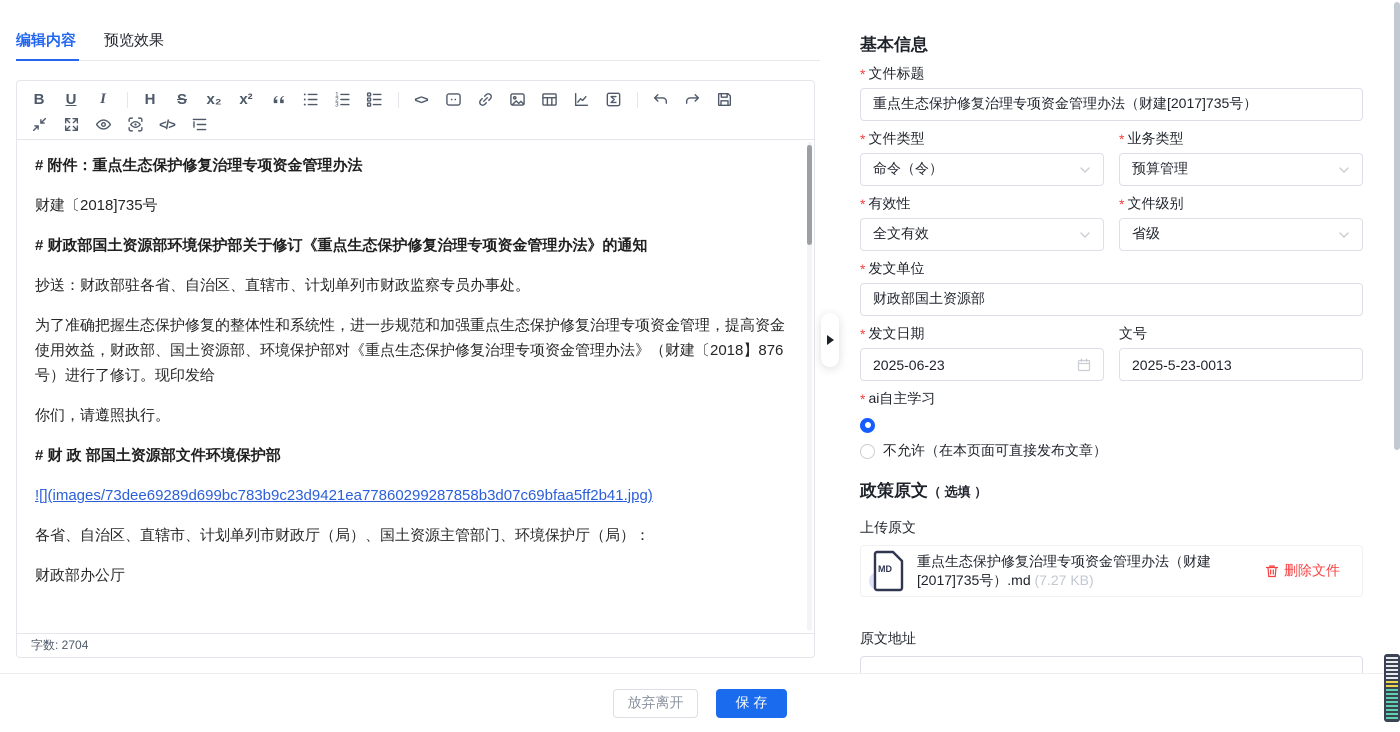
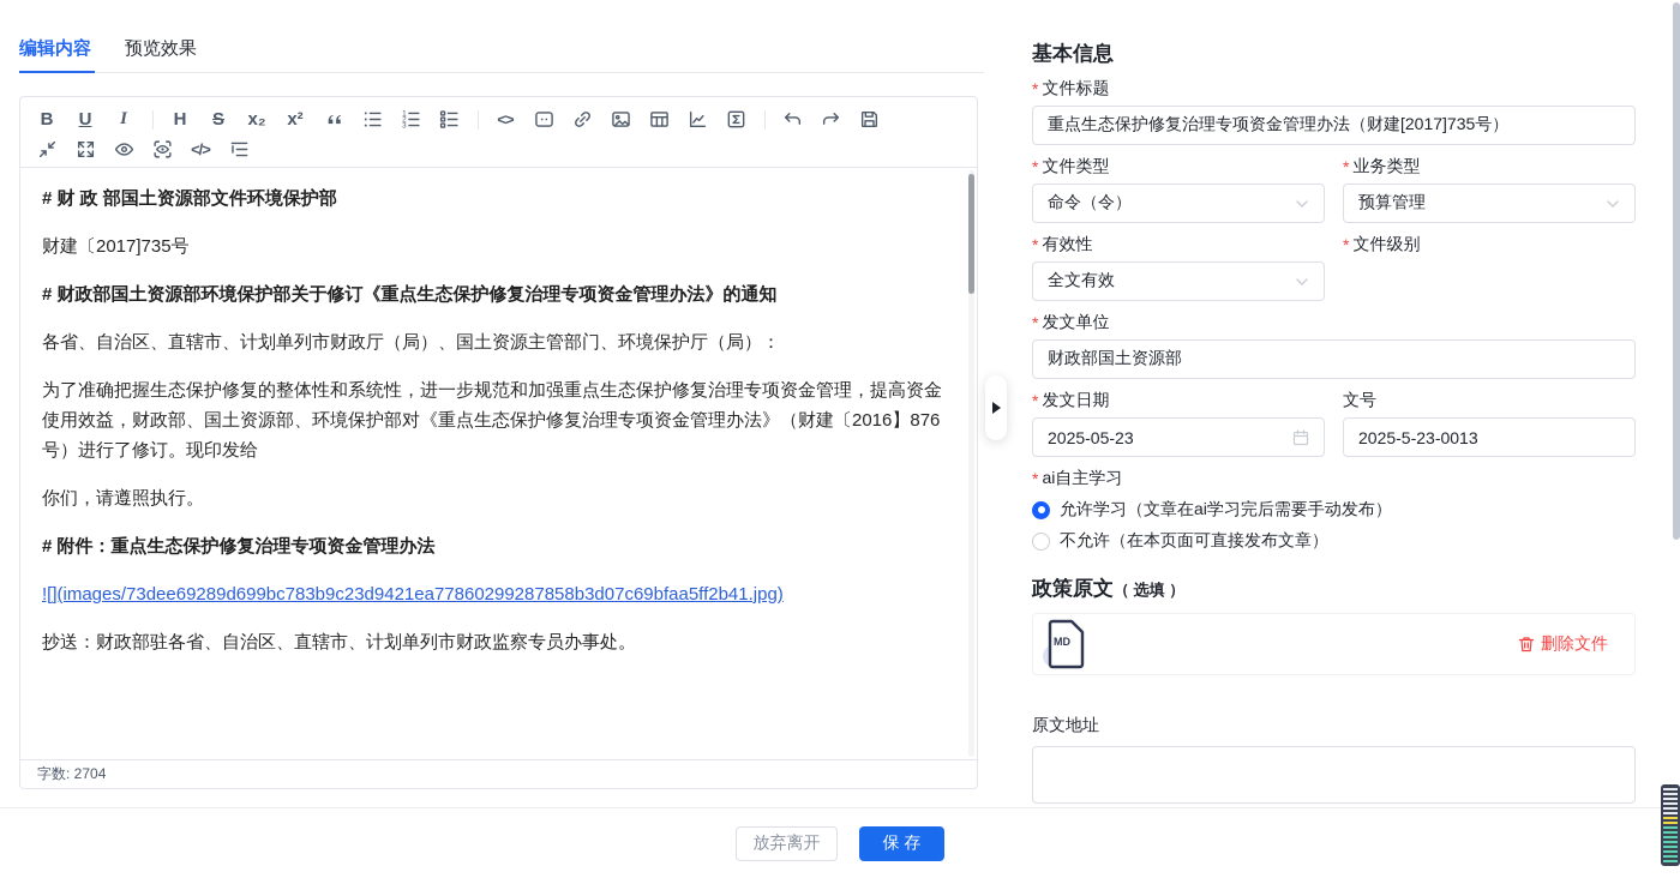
  编辑内容
  预览效果
  B
  U
  I
  H
  S
  x₂
  x²
  <>
  </>
- # 附件：重点生态保护修复治理专项资金管理办法
+ # 财 政 部国土资源部文件环境保护部
- 财建〔2018]735号
+ 财建〔2017]735号
  # 财政部国土资源部环境保护部关于修订《重点生态保护修复治理专项资金管理办法》的通知
- 抄送：财政部驻各省、自治区、直辖市、计划单列市财政监察专员办事处。
+ 各省、自治区、直辖市、计划单列市财政厅（局）、国土资源主管部门、环境保护厅（局）：
- 为了准确把握生态保护修复的整体性和系统性，进一步规范和加强重点生态保护修复治理专项资金管理，提高资金使用效益，财政部、国土资源部、环境保护部对《重点生态保护修复治理专项资金管理办法》（财建〔2018】876号）进行了修订。现印发给
+ 为了准确把握生态保护修复的整体性和系统性，进一步规范和加强重点生态保护修复治理专项资金管理，提高资金使用效益，财政部、国土资源部、环境保护部对《重点生态保护修复治理专项资金管理办法》（财建〔2016】876号）进行了修订。现印发给
  你们，请遵照执行。
- # 财 政 部国土资源部文件环境保护部
+ # 附件：重点生态保护修复治理专项资金管理办法
  ![](images/73dee69289d699bc783b9c23d9421ea77860299287858b3d07c69bfaa5ff2b41.jpg)
- 各省、自治区、直辖市、计划单列市财政厅（局）、国土资源主管部门、环境保护厅（局）：
+ 抄送：财政部驻各省、自治区、直辖市、计划单列市财政监察专员办事处。
- 财政部办公厅
  字数: 2704
  基本信息
  *
  文件标题
  重点生态保护修复治理专项资金管理办法（财建[2017]735号）
  *
  文件类型
  命令（令）
  *
  业务类型
  预算管理
  *
  有效性
  全文有效
  *
  文件级别
- 省级
  *
  发文单位
  财政部国土资源部
  *
  发文日期
- 2025-06-23
+ 2025-05-23
  文号
  2025-5-23-0013
  *
  ai自主学习
+ 允许学习（文章在ai学习完后需要手动发布）
  不允许（在本页面可直接发布文章）
  政策原文（ 选填 ）
- 上传原文
  MD
- 重点生态保护修复治理专项资金管理办法（财建[2017]735号）.md (7.27 KB)
  删除文件
  原文地址
  放弃离开
  保 存
